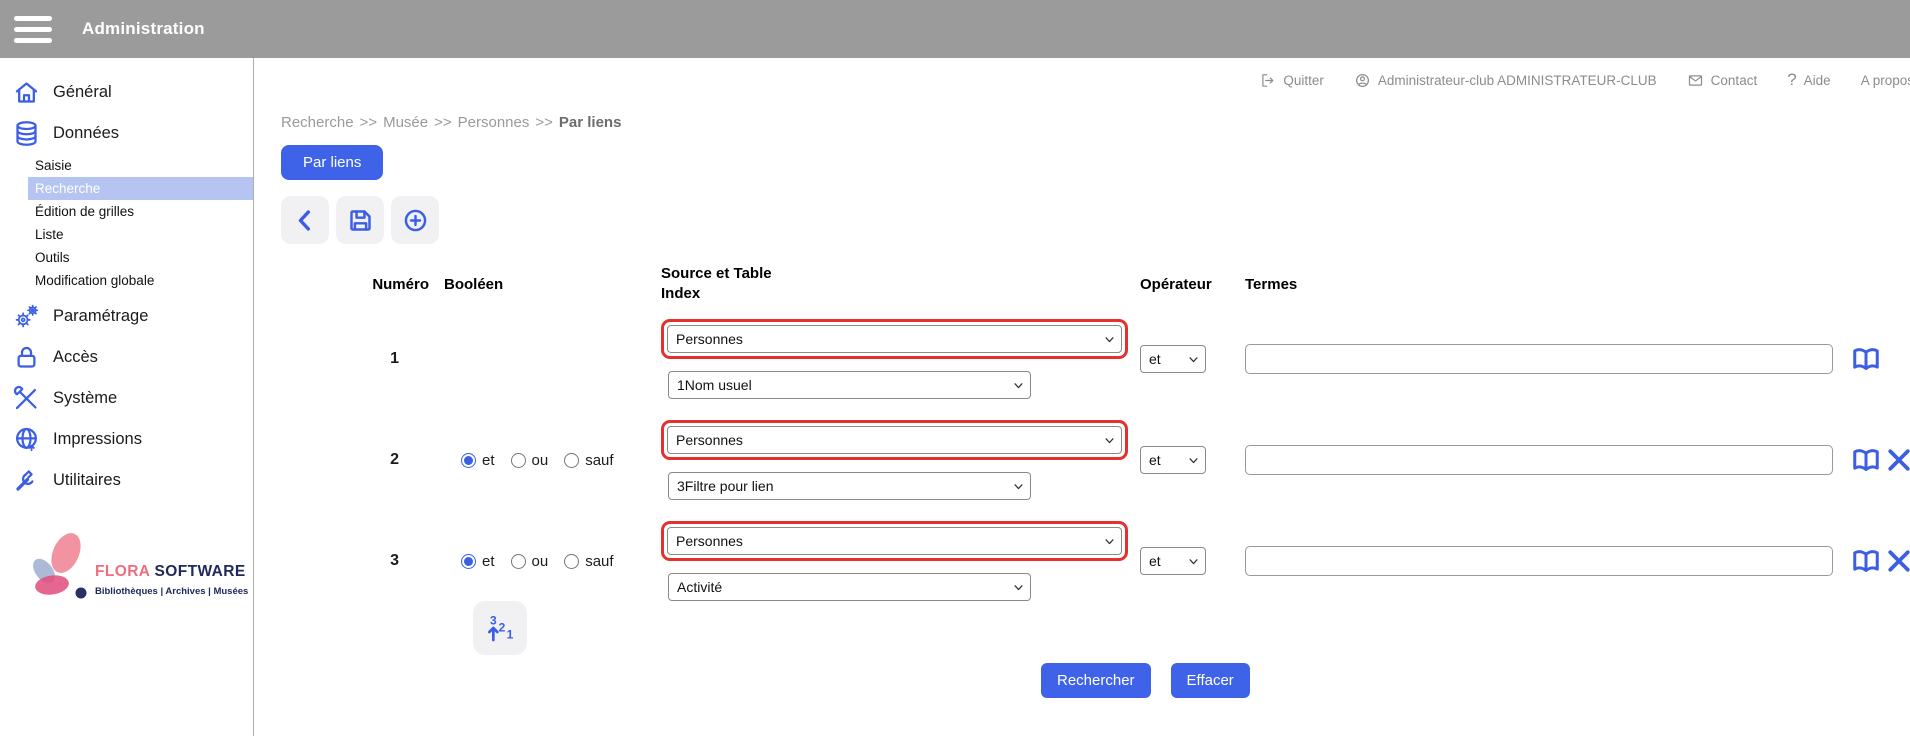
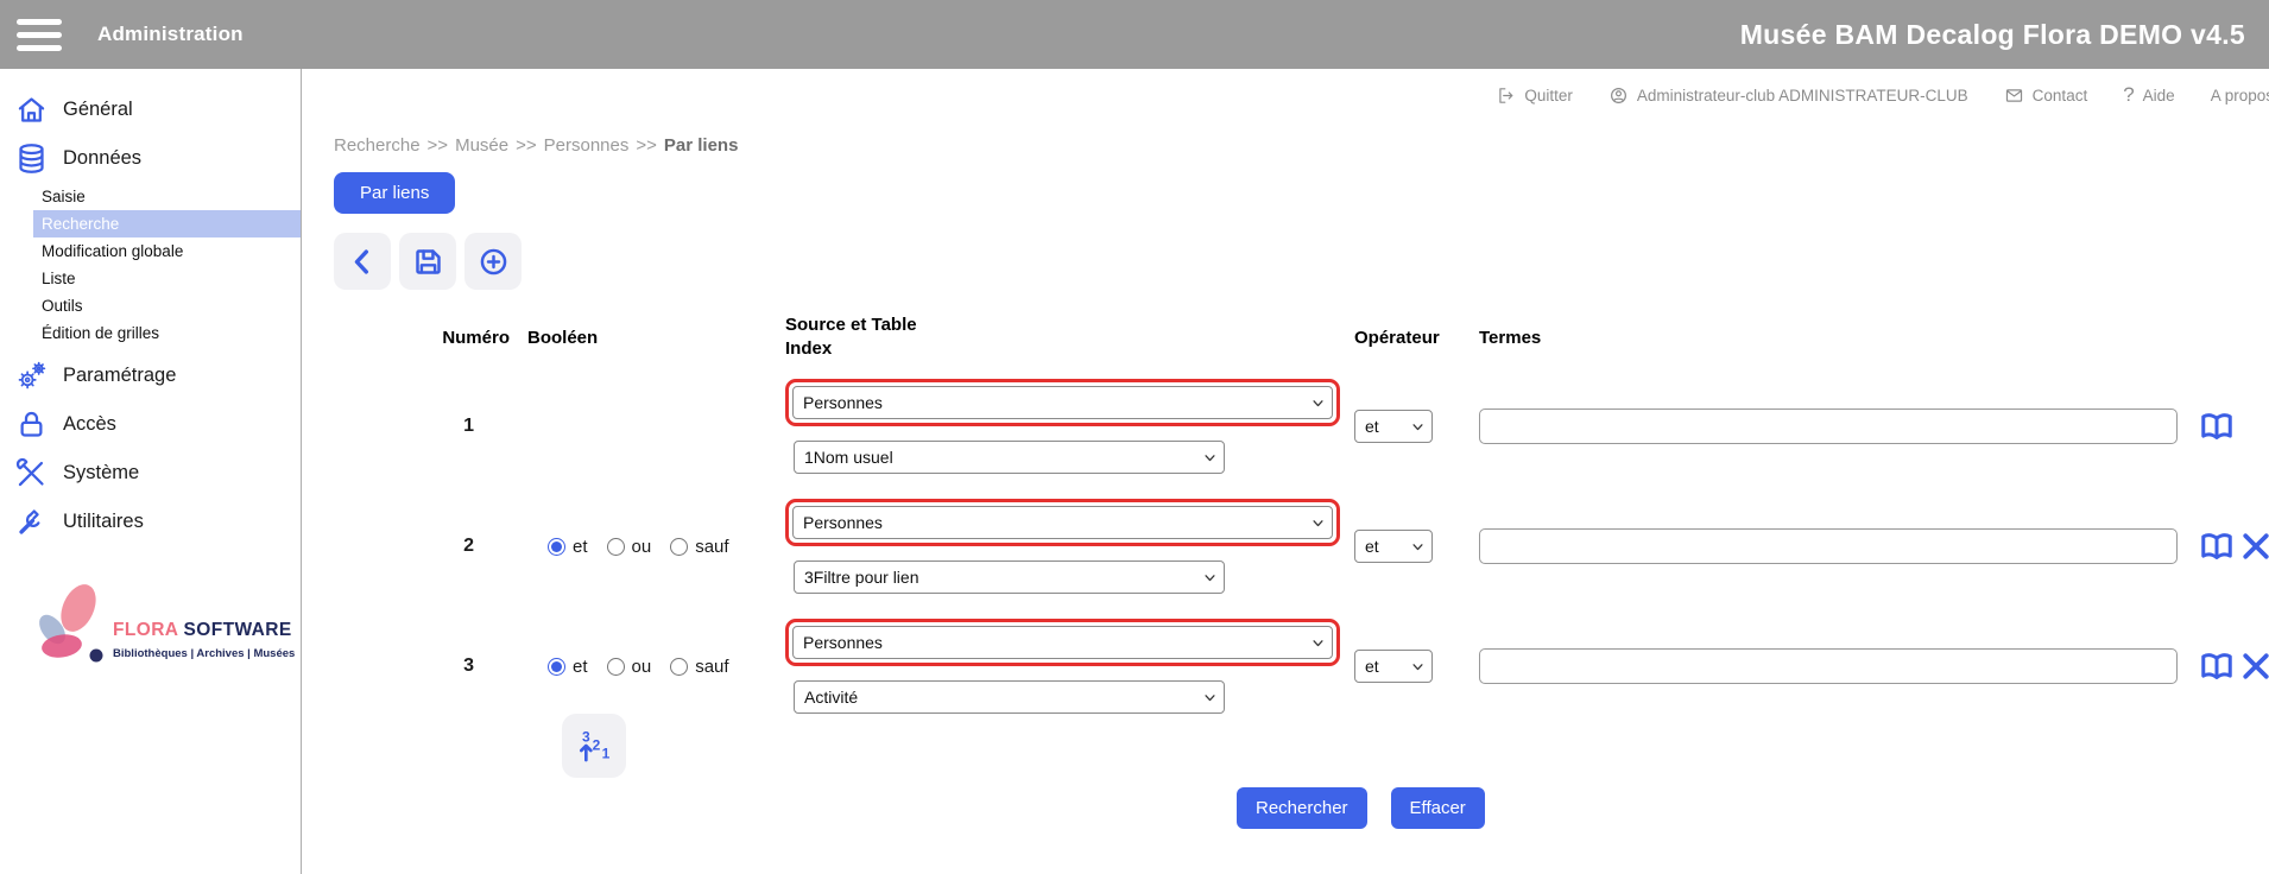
  Administration
+ Musée BAM Decalog Flora DEMO v4.5
  Général
  Données
  Saisie
  Recherche
- Édition de grilles
+ Modification globale
  Liste
  Outils
- Modification globale
+ Édition de grilles
  Paramétrage
  Accès
  Système
- Impressions
  Utilitaires
  FLORA SOFTWARE
  Bibliothèques | Archives | Musées
  Quitter
  Administrateur-club ADMINISTRATEUR-CLUB
  Contact
  ?
  Aide
  A propo
  Recherche >> Musée >> Personnes >> Par liens
  Par liens
  Numéro
  Booléen
  Source et Table
  Index
  Opérateur
  Termes
  1
  Personnes
  1Nom usuel
  et
  2
  et
  ou
  sauf
  Personnes
  3Filtre pour lien
  et
  3
  et
  ou
  sauf
  Personnes
  Activité
  et
  3
  2
  1
  Rechercher
  Effacer
